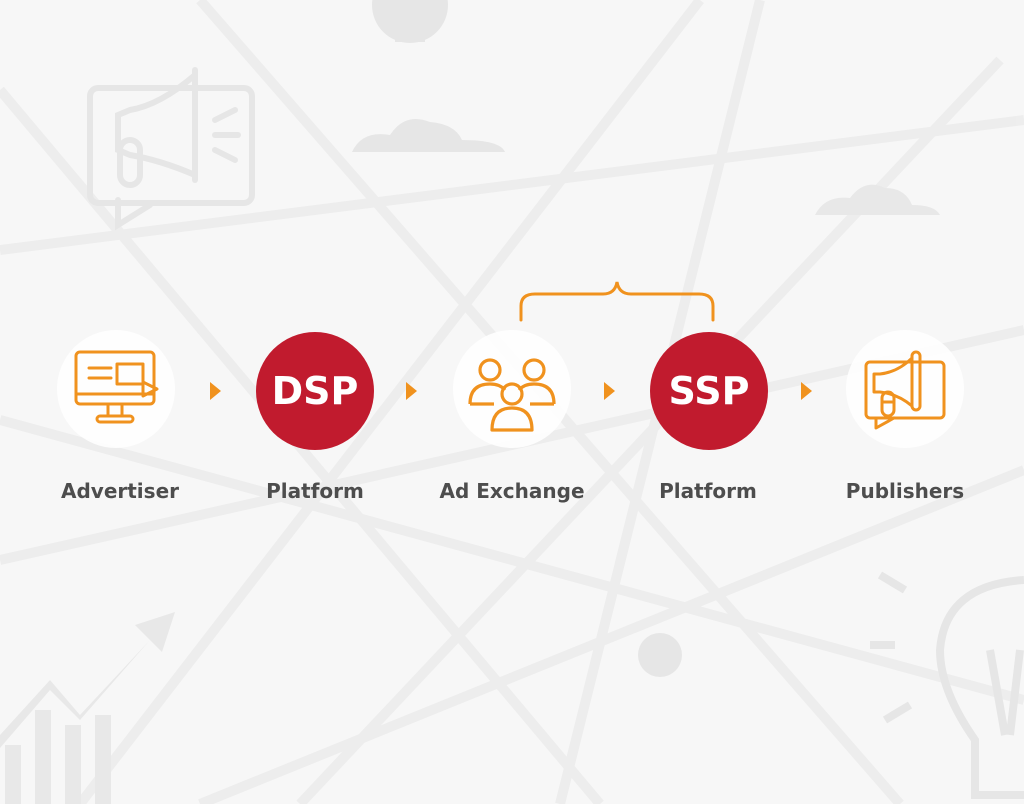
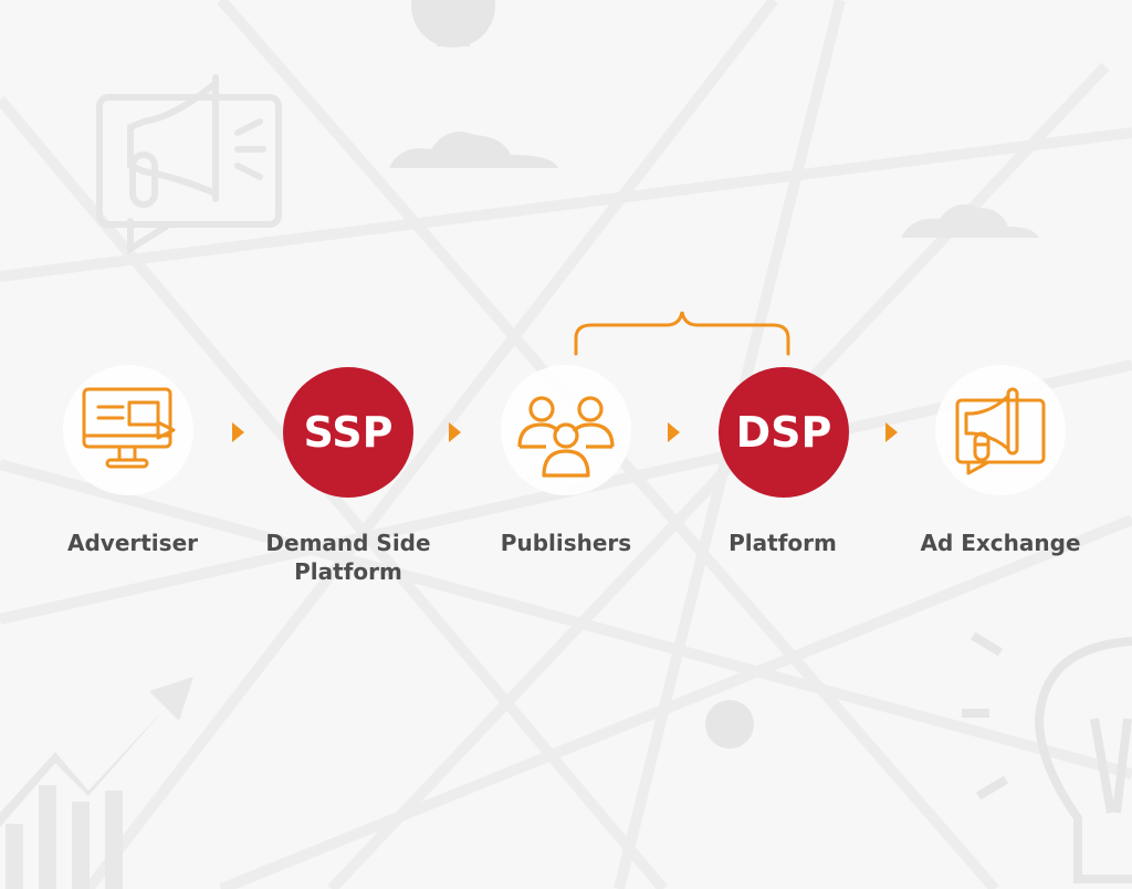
  Advertiser
- DSP
+ SSP
+ Demand Side
  Platform
- Ad Exchange
+ Publishers
- SSP
+ DSP
  Platform
- Publishers
+ Ad Exchange
